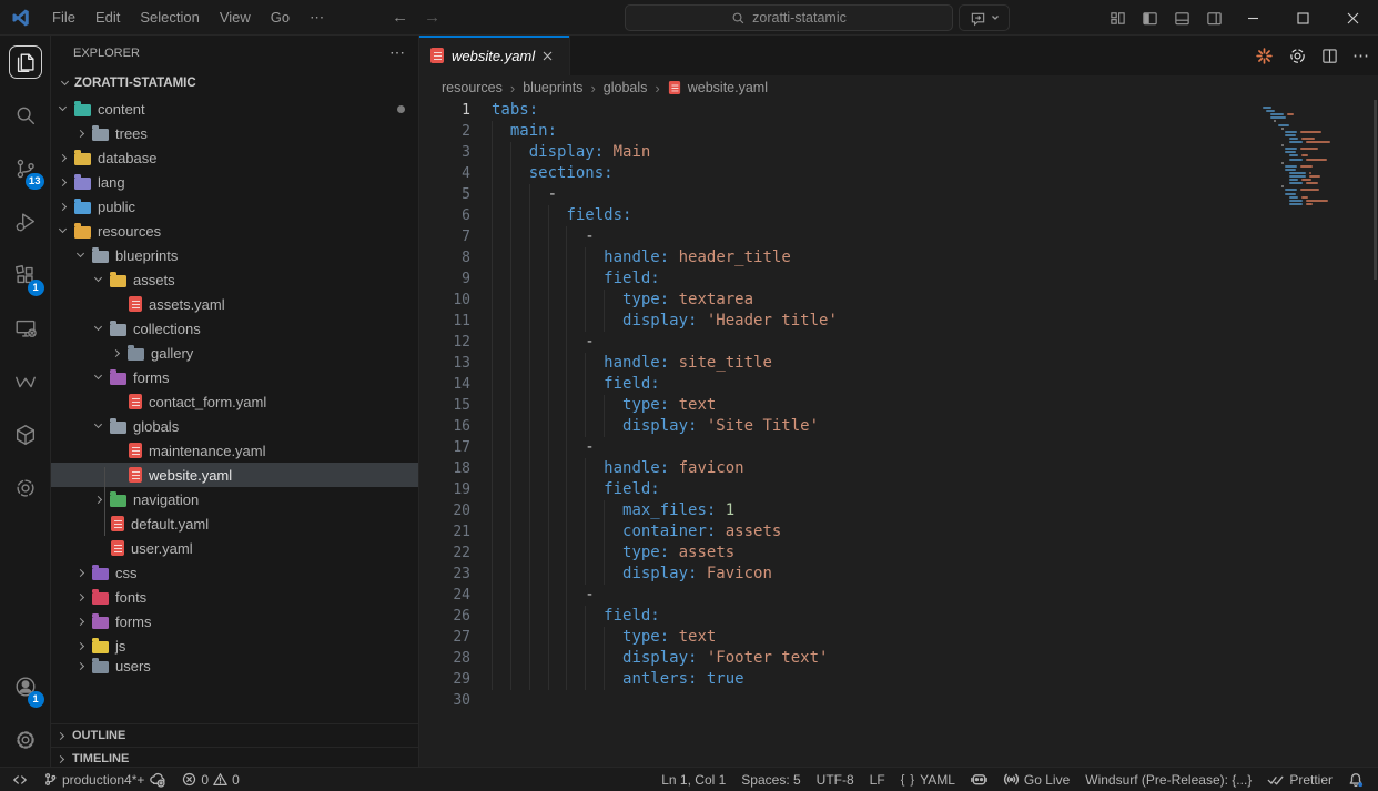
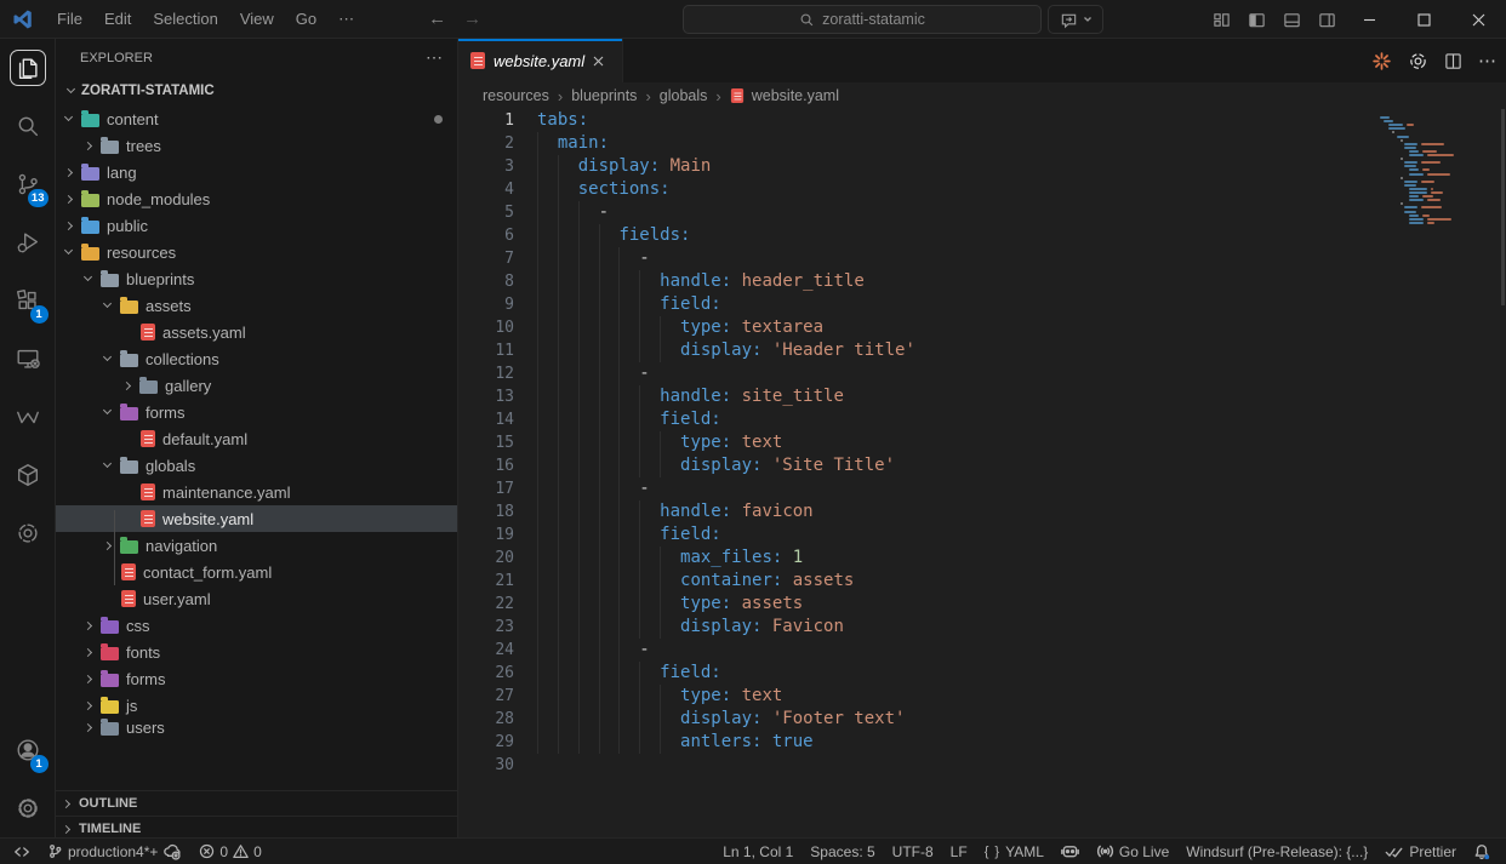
  File
  Edit
  Selection
  View
  Go
  ⋯
  ←
  →
  zoratti-statamic
  13
  1
  1
  EXPLORER
  ⋯
  ZORATTI-STATAMIC
  content
  trees
- database
  lang
+ node_modules
  public
  resources
  blueprints
  assets
  assets.yaml
  collections
  gallery
  forms
- contact_form.yaml
+ default.yaml
  globals
  maintenance.yaml
  website.yaml
  navigation
- default.yaml
+ contact_form.yaml
  user.yaml
  css
  fonts
  forms
  js
  users
  OUTLINE
  TIMELINE
  website.yaml
  ⋯
  resources
  ›
  blueprints
  ›
  globals
  ›
  website.yaml
  1
  tabs:
  2
  main:
  3
  display: Main
  4
  sections:
  5
  -
  6
  fields:
  7
  -
  8
  handle: header_title
  9
  field:
  10
  type: textarea
  11
  display: 'Header title'
  12
  -
  13
  handle: site_title
  14
  field:
  15
  type: text
  16
  display: 'Site Title'
  17
  -
  18
  handle: favicon
  19
  field:
  20
  max_files: 1
  21
  container: assets
  22
  type: assets
  23
  display: Favicon
  24
  -
  26
  field:
  27
  type: text
  28
  display: 'Footer text'
  29
  antlers: true
  30
  production4*+
  0
  0
  Ln 1, Col 1
  Spaces: 5
  UTF-8
  LF
  { }
  YAML
  Go Live
  Windsurf (Pre-Release): {...}
  Prettier
